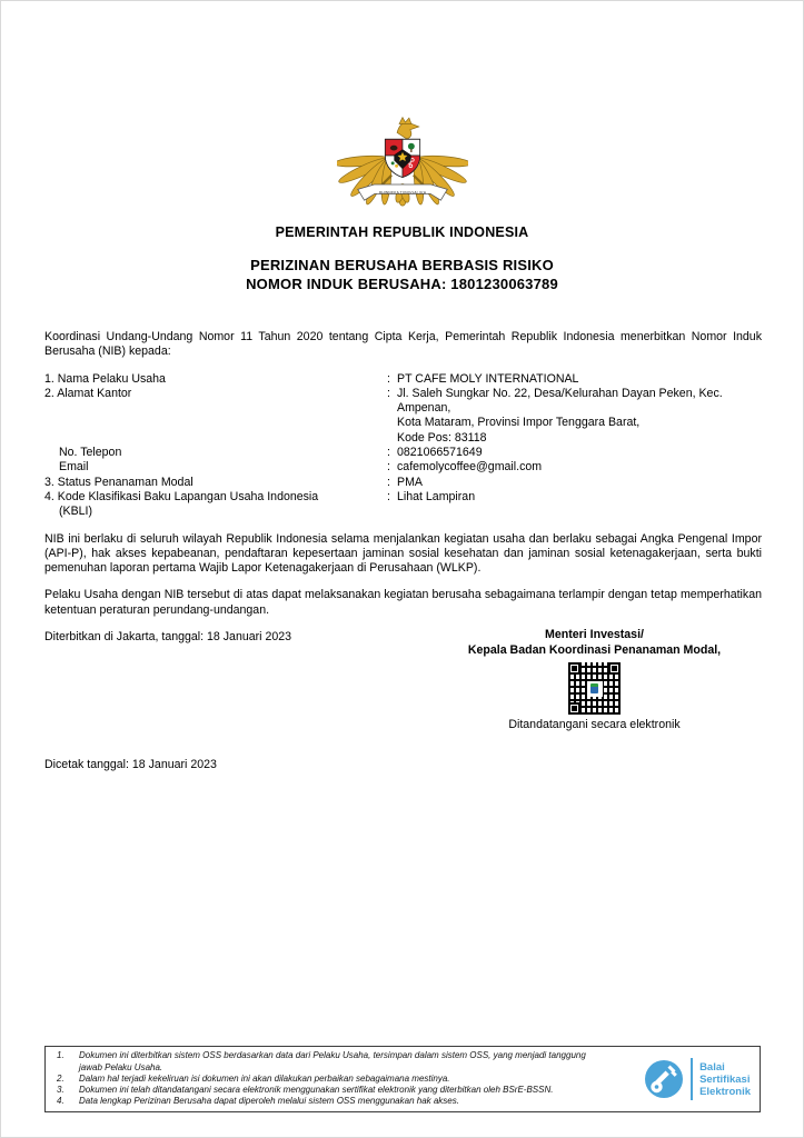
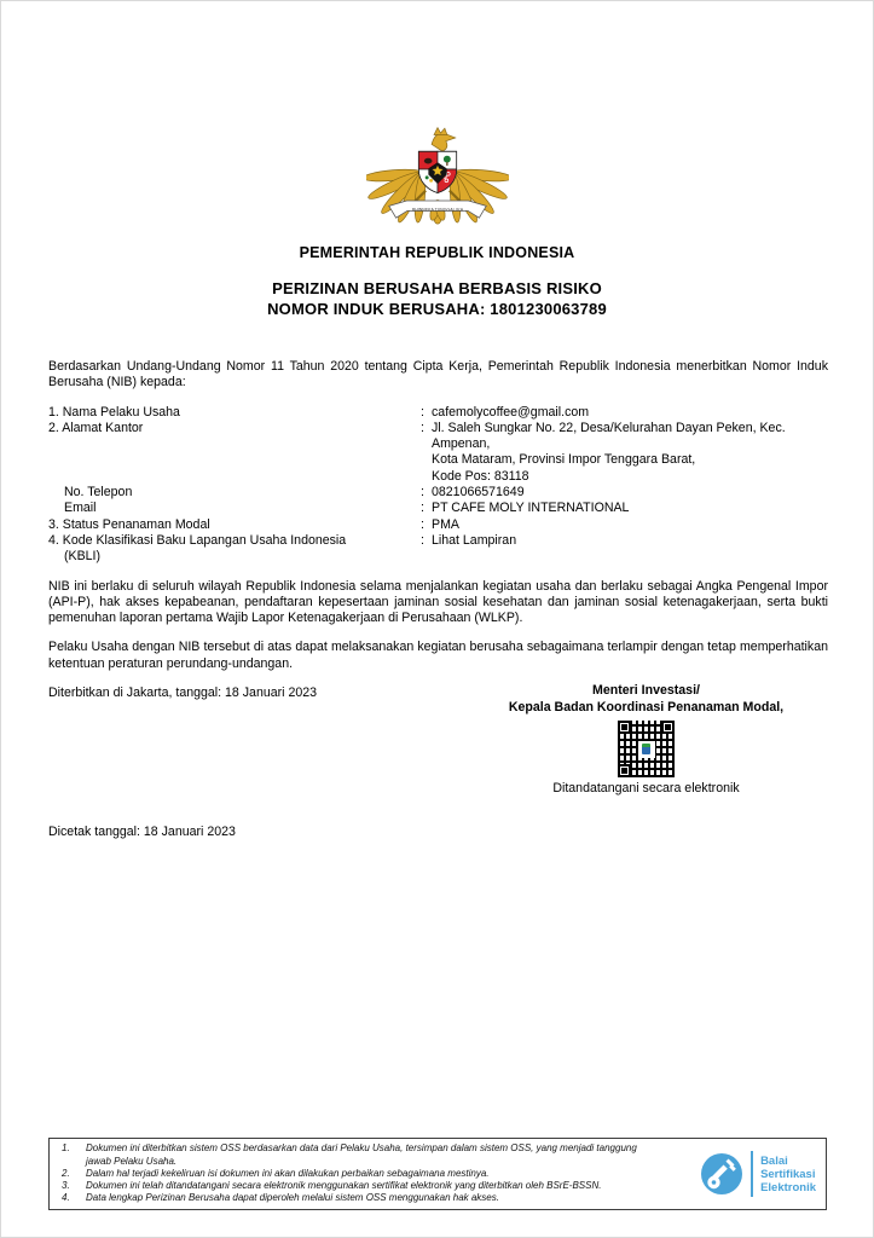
  PEMERINTAH REPUBLIK INDONESIA
  PERIZINAN BERUSAHA BERBASIS RISIKO
  NOMOR INDUK BERUSAHA: 1801230063789
- Koordinasi Undang-Undang Nomor 11 Tahun 2020 tentang Cipta Kerja, Pemerintah Republik Indonesia menerbitkan Nomor Induk Berusaha (NIB) kepada:
+ Berdasarkan Undang-Undang Nomor 11 Tahun 2020 tentang Cipta Kerja, Pemerintah Republik Indonesia menerbitkan Nomor Induk Berusaha (NIB) kepada:
  1. Nama Pelaku Usaha
  :
- PT CAFE MOLY INTERNATIONAL
+ cafemolycoffee@gmail.com
  2. Alamat Kantor
  :
  Jl. Saleh Sungkar No. 22, Desa/Kelurahan Dayan Peken, Kec. Ampenan,
  Kota Mataram, Provinsi Impor Tenggara Barat,
  Kode Pos: 83118
  No. Telepon
  :
  0821066571649
  Email
  :
- cafemolycoffee@gmail.com
+ PT CAFE MOLY INTERNATIONAL
  3. Status Penanaman Modal
  :
  PMA
  4. Kode Klasifikasi Baku Lapangan Usaha Indonesia
  (KBLI)
  :
  Lihat Lampiran
  NIB ini berlaku di seluruh wilayah Republik Indonesia selama menjalankan kegiatan usaha dan berlaku sebagai Angka Pengenal Impor (API-P), hak akses kepabeanan, pendaftaran kepesertaan jaminan sosial kesehatan dan jaminan sosial ketenagakerjaan, serta bukti pemenuhan laporan pertama Wajib Lapor Ketenagakerjaan di Perusahaan (WLKP).
  Pelaku Usaha dengan NIB tersebut di atas dapat melaksanakan kegiatan berusaha sebagaimana terlampir dengan tetap memperhatikan ketentuan peraturan perundang-undangan.
  Diterbitkan di Jakarta, tanggal: 18 Januari 2023
  Menteri Investasi/
  Kepala Badan Koordinasi Penanaman Modal,
  Ditandatangani secara elektronik
  Dicetak tanggal: 18 Januari 2023
  1.
  Dokumen ini diterbitkan sistem OSS berdasarkan data dari Pelaku Usaha, tersimpan dalam sistem OSS, yang menjadi tanggung jawab Pelaku Usaha.
  2.
  Dalam hal terjadi kekeliruan isi dokumen ini akan dilakukan perbaikan sebagaimana mestinya.
  3.
  Dokumen ini telah ditandatangani secara elektronik menggunakan sertifikat elektronik yang diterbitkan oleh BSrE-BSSN.
  4.
  Data lengkap Perizinan Berusaha dapat diperoleh melalui sistem OSS menggunakan hak akses.
  Balai
  Sertifikasi
  Elektronik
